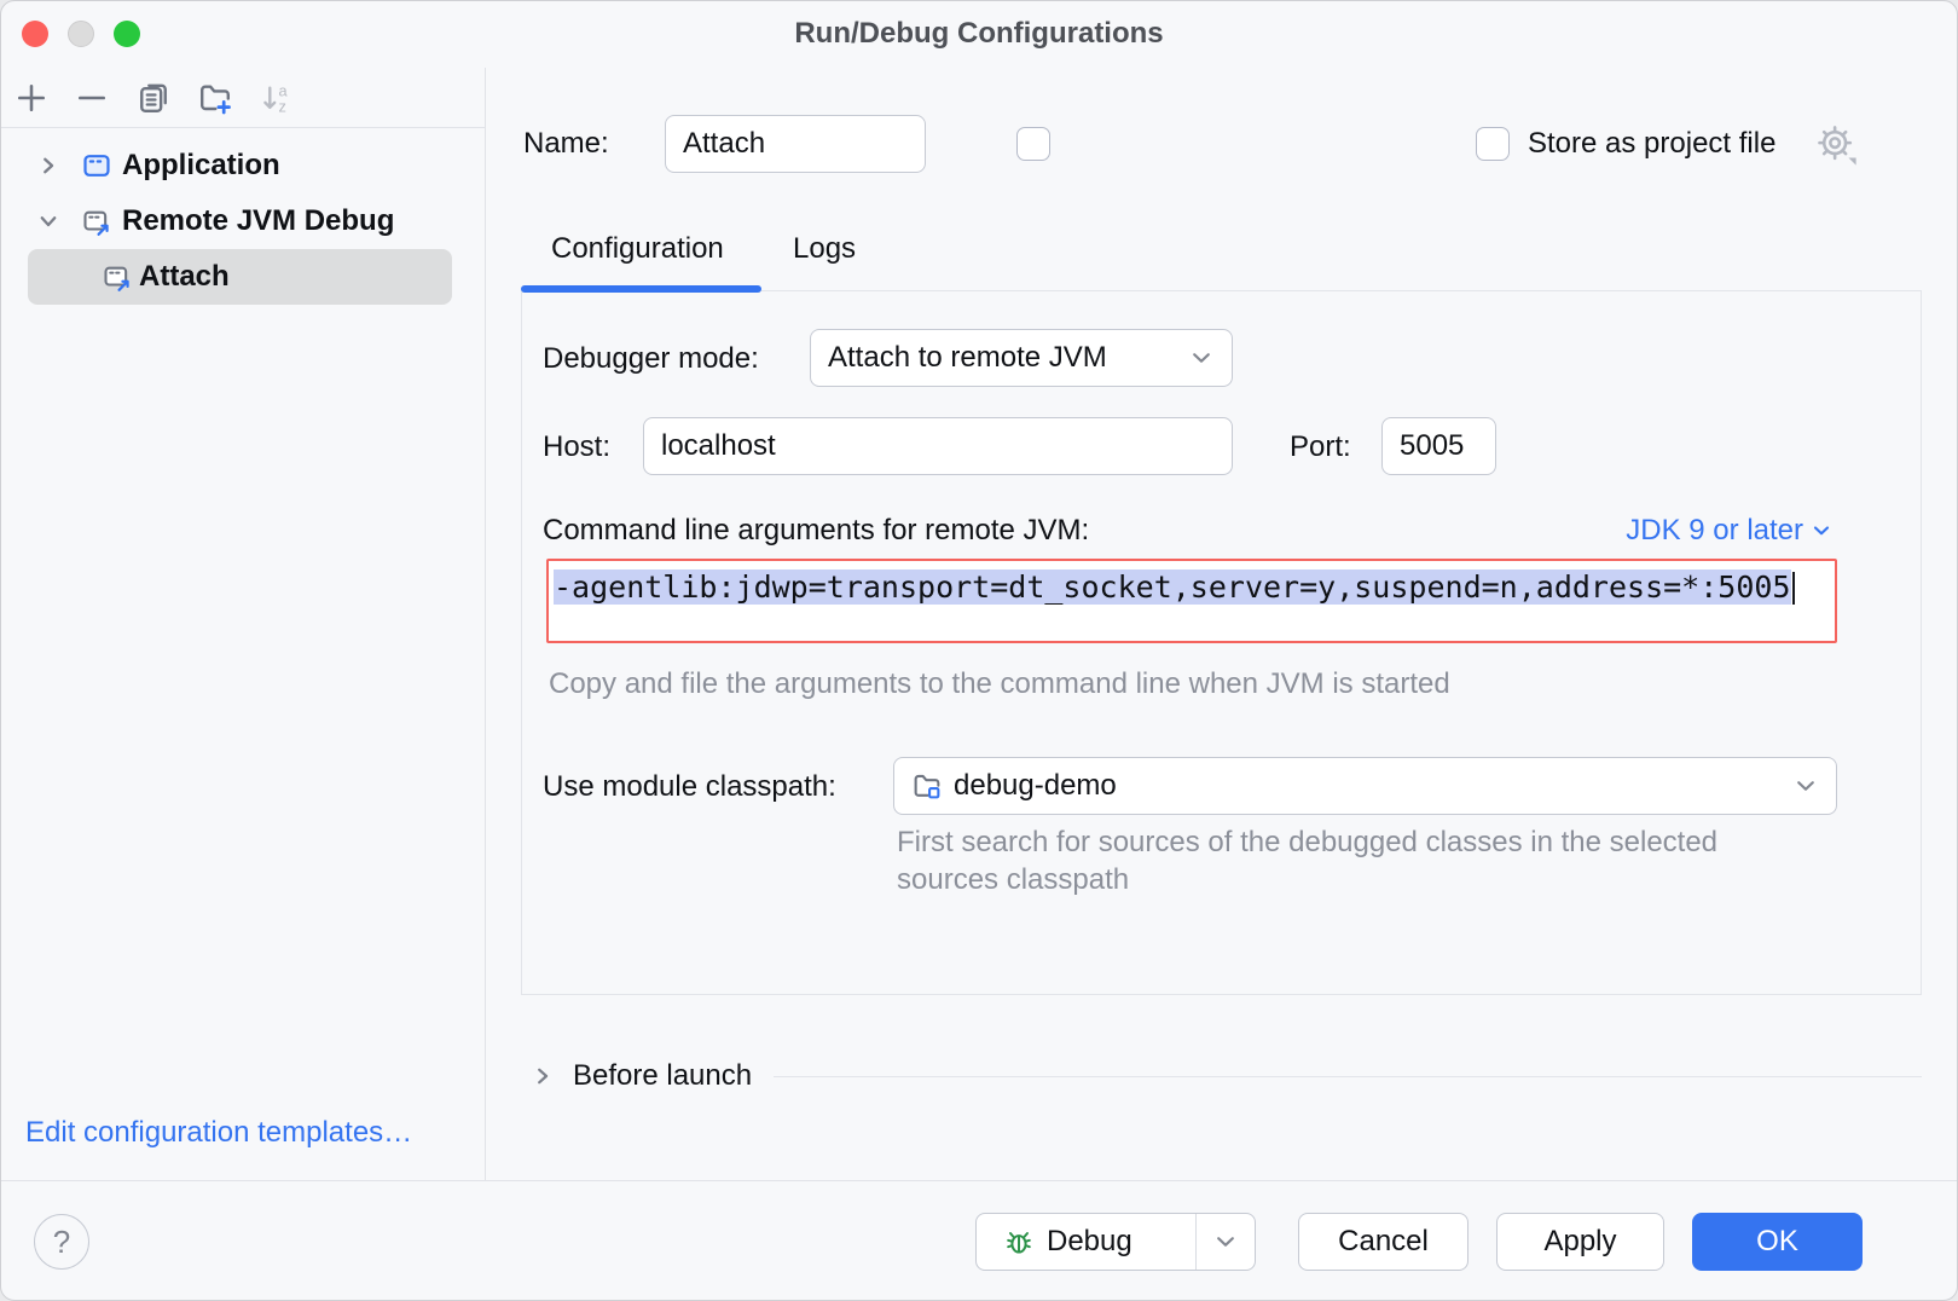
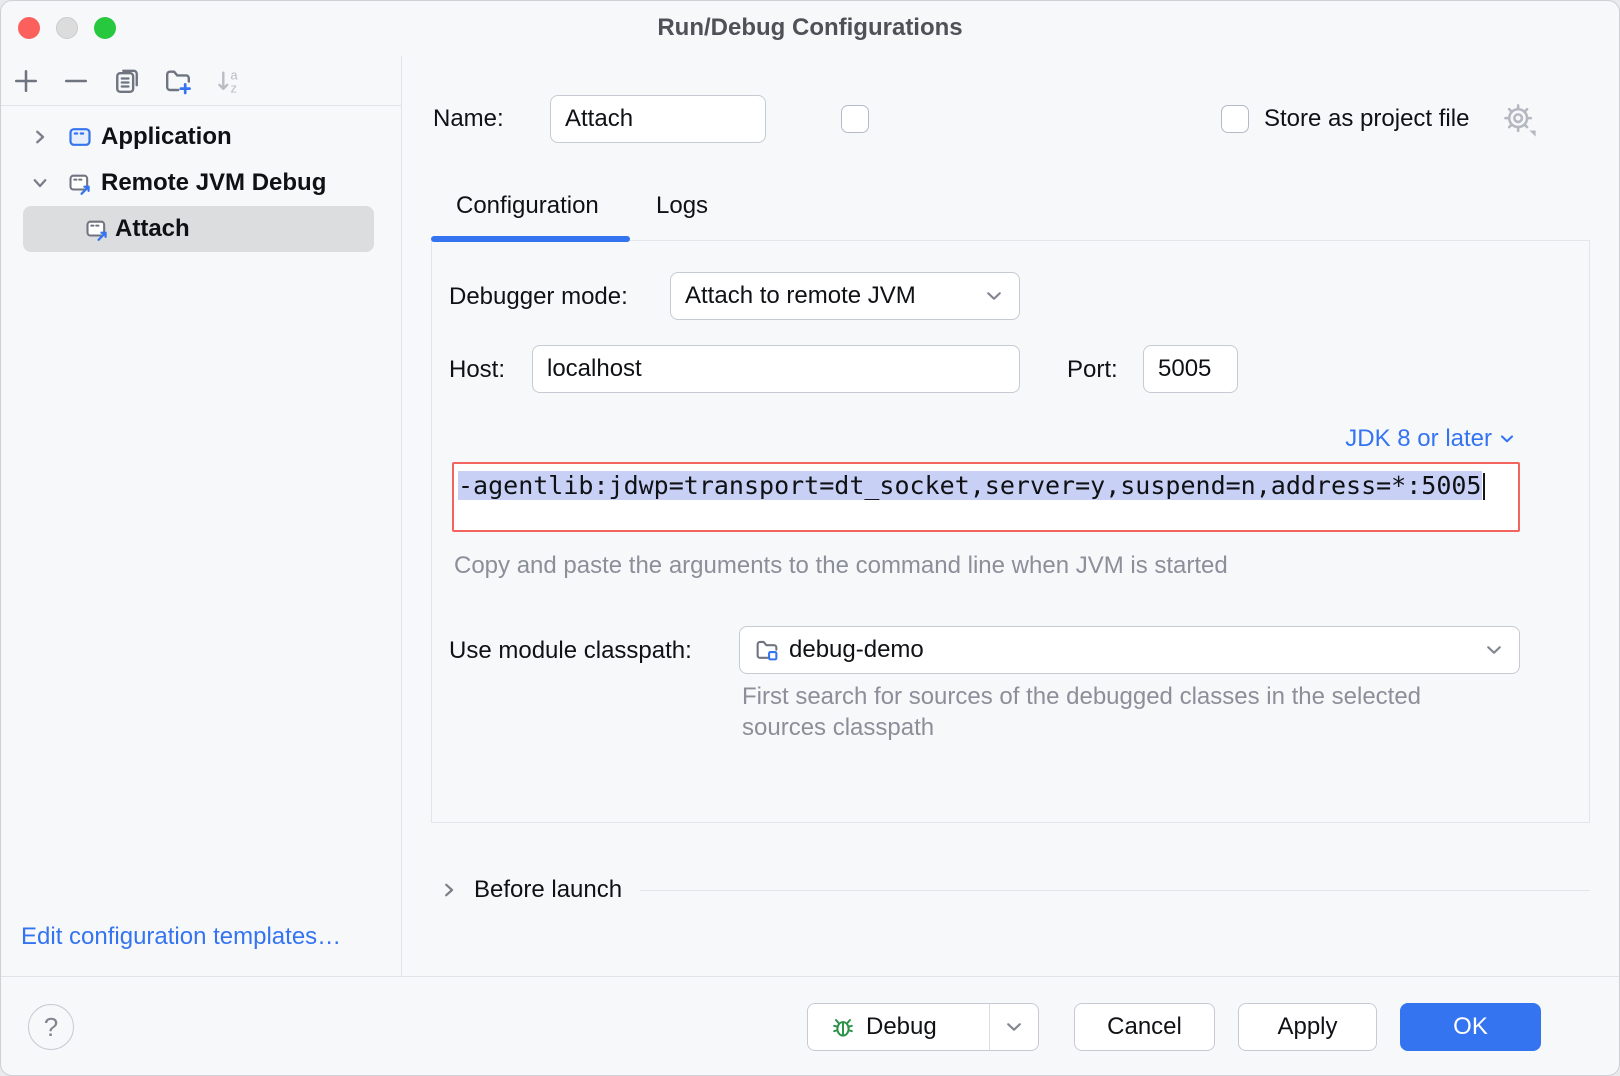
  Run/Debug Configurations
  a
  z
  Application
  Remote JVM Debug
  Attach
  Edit configuration templates…
  Name:
  Attach
  Store as project file
  Configuration
  Logs
  Debugger mode:
  Attach to remote JVM
  Host:
  localhost
  Port:
  5005
- Command line arguments for remote JVM:
- JDK 9 or later
+ JDK 8 or later
  -agentlib:jdwp=transport=dt_socket,server=y,suspend=n,address=*:5005
- Copy and file the arguments to the command line when JVM is started
+ Copy and paste the arguments to the command line when JVM is started
  Use module classpath:
  debug-demo
  First search for sources of the debugged classes in the selected sources classpath
  Before launch
  ?
  Debug
  Cancel
  Apply
  OK
